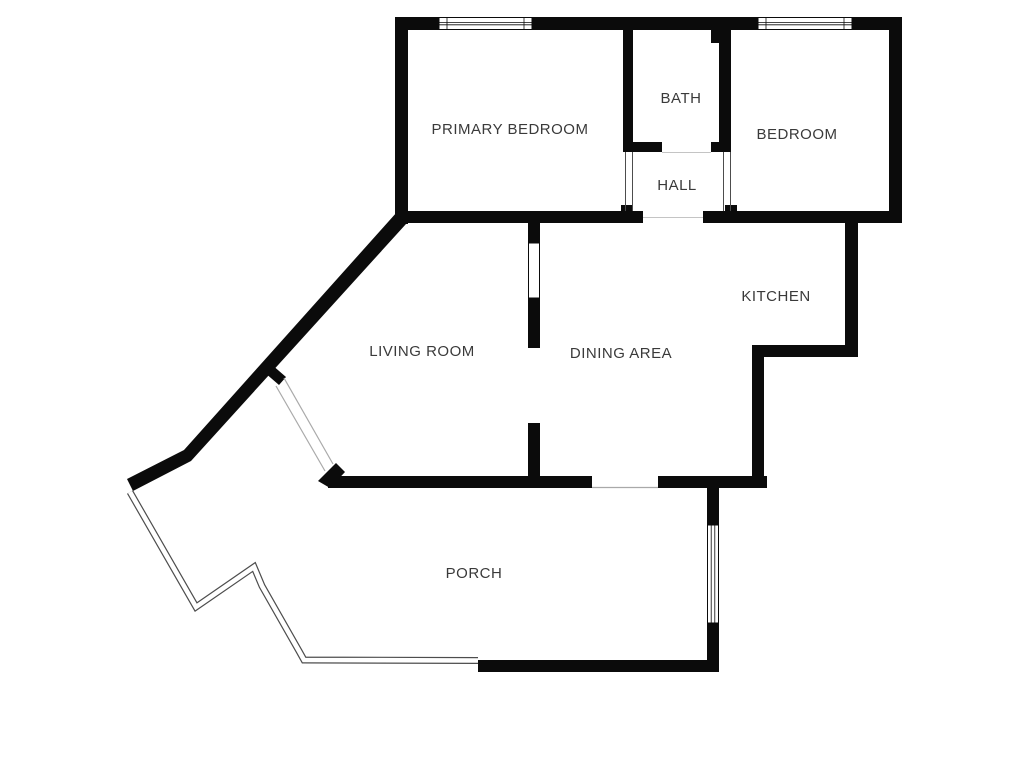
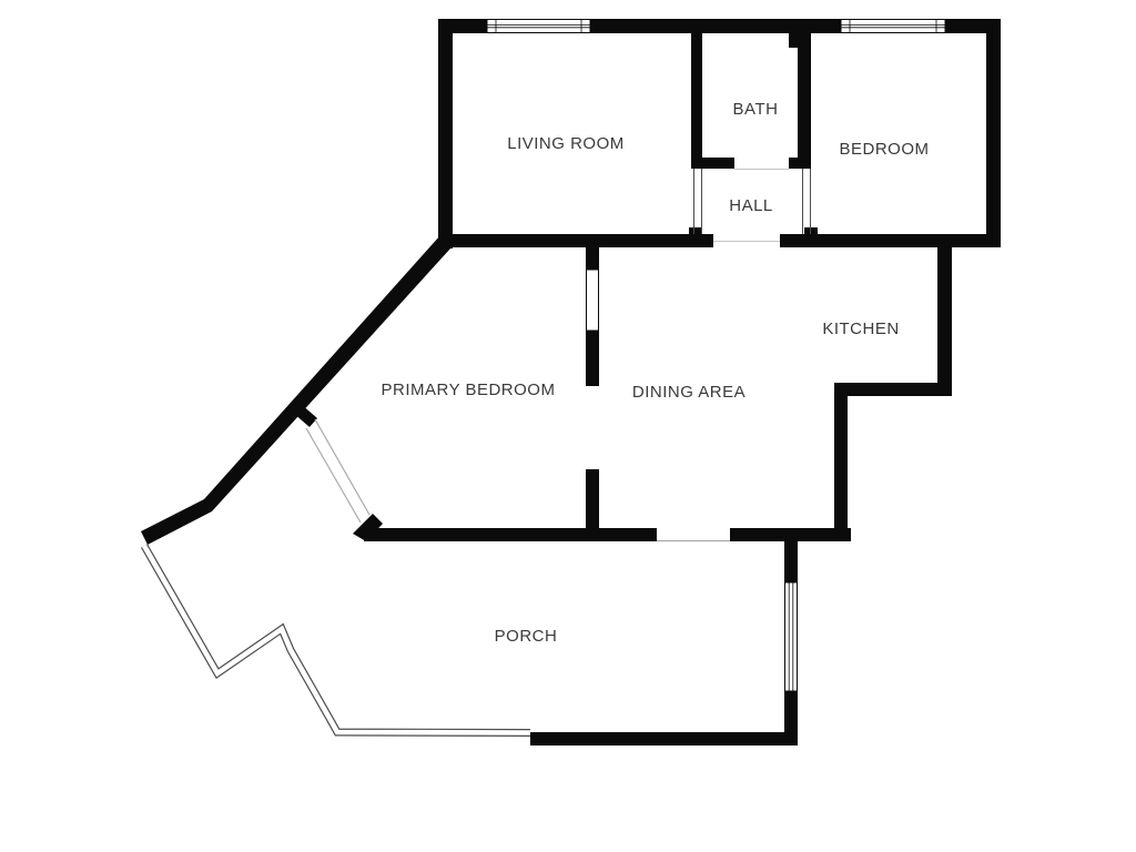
- PRIMARY BEDROOM
+ LIVING ROOM
  BATH
  BEDROOM
  HALL
  KITCHEN
- LIVING ROOM
+ PRIMARY BEDROOM
  DINING AREA
  PORCH
